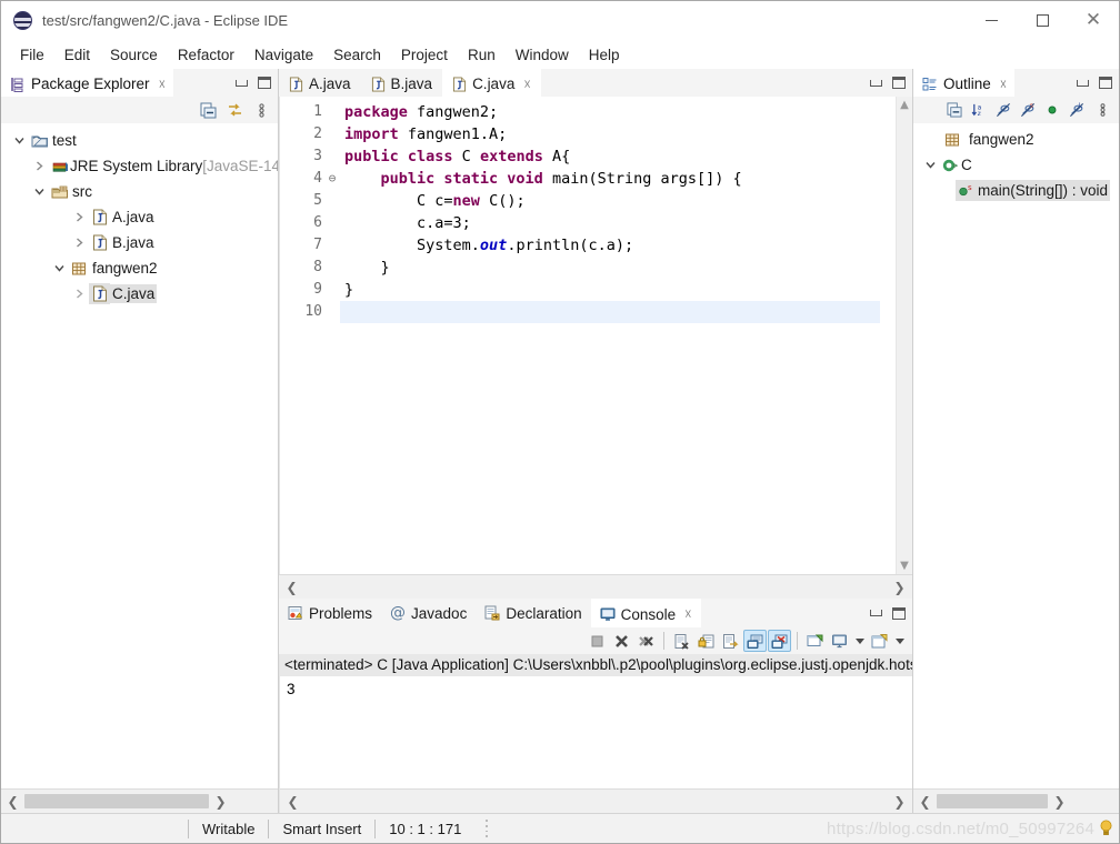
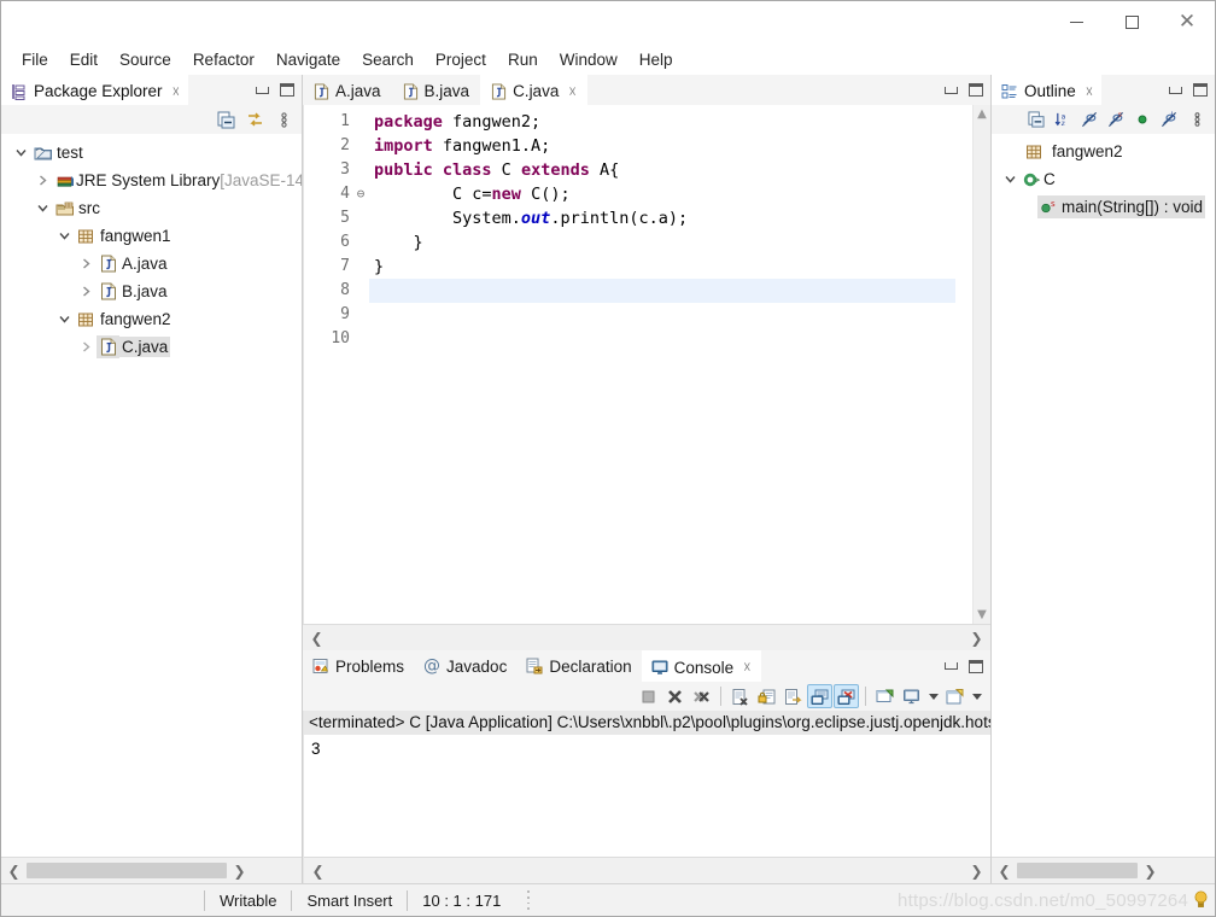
- test/src/fangwen2/C.java - Eclipse IDE
  ✕
  File
  Edit
  Source
  Refactor
  Navigate
  Search
  Project
  Run
  Window
  Help
  Package Explorer
  ☓
  test
  JRE System Library
  [JavaSE-14
  src
+ fangwen1
  A.java
  B.java
  fangwen2
  C.java
  ❮
  ❯
  A.java
  B.java
  C.java
  ☓
  1
  2
  3
  4
  5
  6
  7
  8
  9
  10
  ⊖
  package fangwen2;
  import fangwen1.A;
  public class C extends A{
- public static void main(String args[]) {
  C c=new C();
- c.a=3;
  System.out.println(c.a);
  }
  }
  ▲
  ▼
  ❮
  ❯
  Problems
  @
  Javadoc
  Declaration
  Console
  ☓
  <terminated> C [Java Application] C:\Users\xnbbl\.p2\pool\plugins\org.eclipse.justj.openjdk.hot
  3
  ❮
  ❯
  Outline
  ☓
  fangwen2
  C
  s
  main(String[]) : void
  ❮
  ❯
  Writable
  Smart Insert
  10 : 1 : 171
  https://blog.csdn.net/m0_50997264
